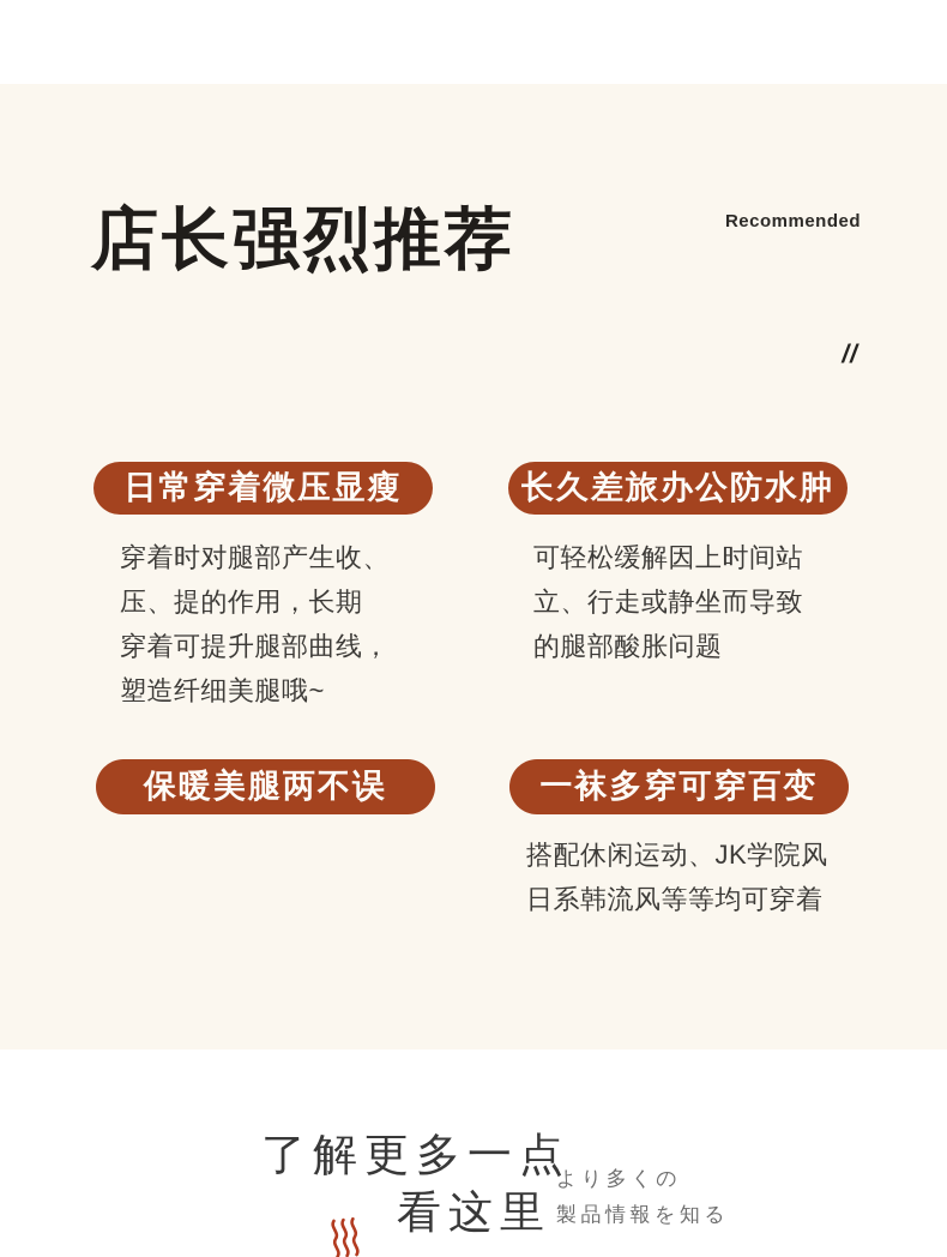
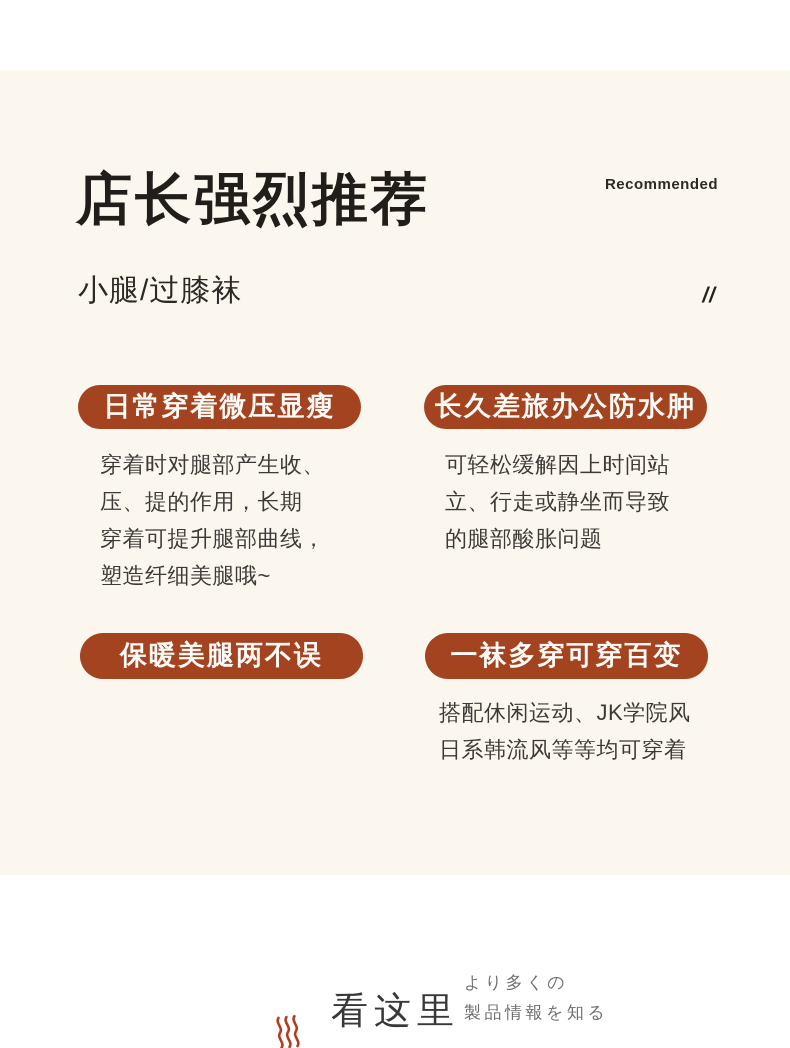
  店长强烈推荐
  Recommended
+ 小腿/过膝袜
  //
  日常穿着微压显瘦
  穿着时对腿部产生收、
  压、提的作用，长期
  穿着可提升腿部曲线，
  塑造纤细美腿哦~
  长久差旅办公防水肿
  可轻松缓解因上时间站
  立、行走或静坐而导致
  的腿部酸胀问题
  保暖美腿两不误
  一袜多穿可穿百变
  搭配休闲运动、JK学院风
  日系韩流风等等均可穿着
- 了解更多一点
  看这里
  より多くの
  製品情報を知る
